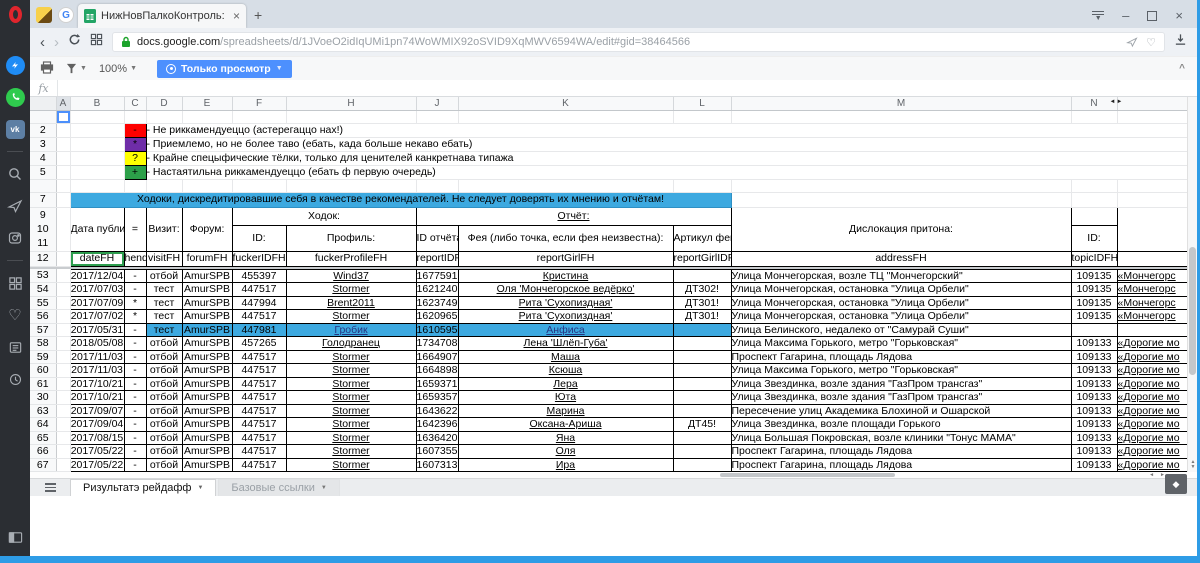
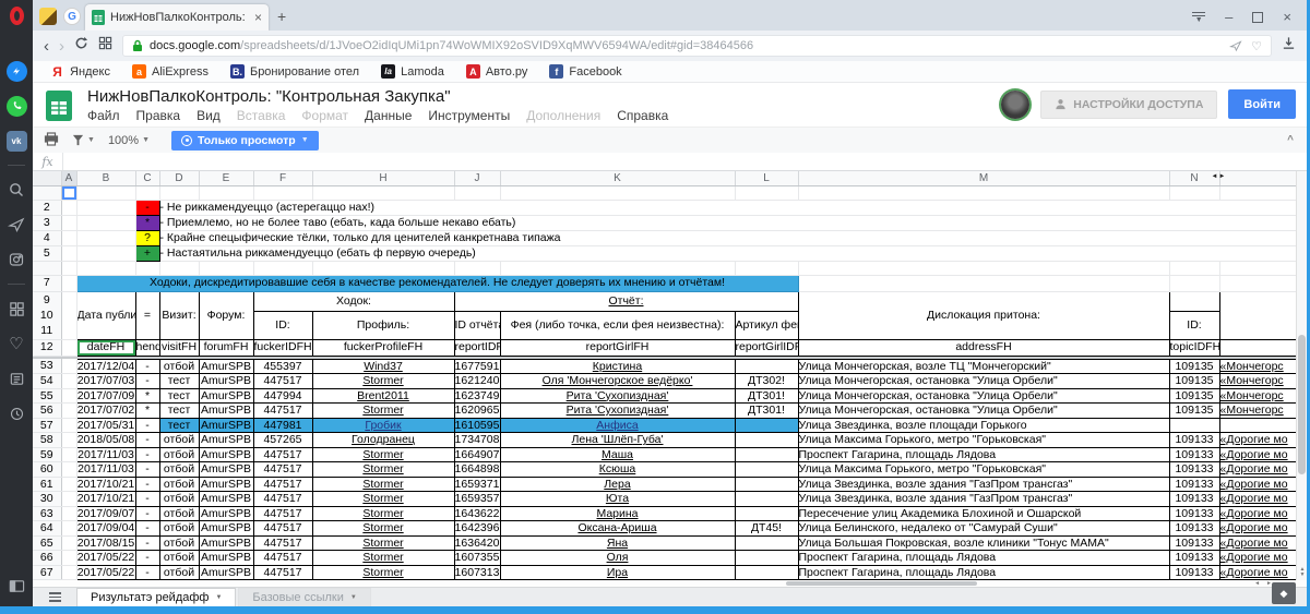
  vk
  ♡
  G
  НижНовПалкоКонтроль:
  ×
  +
  –
  ×
  ‹
  ›
  docs.google.com/spreadsheets/d/1JVoeO2idIqUMi1pn74WoWMIX92oSVID9XqMWV6594WA/edit#gid=38464566
  ♡
+ Я
+ Яндекс
+ a
+ AliExpress
+ B.
+ Бронирование отел
+ la
+ Lamoda
+ А
+ Авто.ру
+ f
+ Facebook
+ НижНовПалкоКонтроль: "Контрольная Закупка"
+ Файл
+ Правка
+ Вид
+ Вставка
+ Формат
+ Данные
+ Инструменты
+ Дополнения
+ Справка
+ НАСТРОЙКИ ДОСТУПА
+ Войти
  100%
  Только просмотр
  ^
  fx
  	A	B	C	D	E	F	H	J	K	L	M	N
  2			-	- Не риккамендуеццо (астерегаццо нах!)
  3			*	- Приемлемо, но не более таво (ебать, када больше некаво ебать)
  4			?	- Крайне спецыфические тёлки, только для ценителей канкретнава типажа
  5			+	- Настаятильна риккамендуеццо (ебать ф первую очередь)
  7		Ходоки, дискредитировавшие себя в качестве рекомендателей. Не следует доверять их мнению и отчётам!
  91011		Дата публи	=	Визит:	Форум:	Ходок:	Отчёт:	Дислокация притона:
  ID:	Профиль:	ID отчёт	Фея (либо точка, если фея неизвестна):	Артикул фе	ID:
  12		dateFH	hend	visitFH	forumFH	fuckerIDFH	fuckerProfileFH	reportID	reportGirlFH	reportGirlID	addressFH	topicIDFH
  53		2017/12/04	-	отбой	AmurSPB	455397	Wind37	1677591	Кристина		Улица Мончегорская, возле ТЦ "Мончегорский"	109135	«Мончегорс
  54		2017/07/03	-	тест	AmurSPB	447517	Stormer	1621240	Оля 'Мончегорское ведёрко'	ДТ302!	Улица Мончегорская, остановка "Улица Орбели"	109135	«Мончегорс
  55		2017/07/09	*	тест	AmurSPB	447994	Brent2011	1623749	Рита 'Сухопиздная'	ДТ301!	Улица Мончегорская, остановка "Улица Орбели"	109135	«Мончегорс
  56		2017/07/02	*	тест	AmurSPB	447517	Stormer	1620965	Рита 'Сухопиздная'	ДТ301!	Улица Мончегорская, остановка "Улица Орбели"	109135	«Мончегорс
- 57		2017/05/31	-	тест	AmurSPB	447981	Гробик	1610595	Анфиса		Улица Белинского, недалеко от "Самурай Суши"
+ 57		2017/05/31	-	тест	AmurSPB	447981	Гробик	1610595	Анфиса		Улица Звездинка, возле площади Горького
  58		2018/05/08	-	отбой	AmurSPB	457265	Голодранец	1734708	Лена 'Шлёп-Губа'		Улица Максима Горького, метро "Горьковская"	109133	«Дорогие мо
  59		2017/11/03	-	отбой	AmurSPB	447517	Stormer	1664907	Маша		Проспект Гагарина, площадь Лядова	109133	«Дорогие мо
  60		2017/11/03	-	отбой	AmurSPB	447517	Stormer	1664898	Ксюша		Улица Максима Горького, метро "Горьковская"	109133	«Дорогие мо
  61		2017/10/21	-	отбой	AmurSPB	447517	Stormer	1659371	Лера		Улица Звездинка, возле здания "ГазПром трансгаз"	109133	«Дорогие мо
  30		2017/10/21	-	отбой	AmurSPB	447517	Stormer	1659357	Юта		Улица Звездинка, возле здания "ГазПром трансгаз"	109133	«Дорогие мо
  63		2017/09/07	-	отбой	AmurSPB	447517	Stormer	1643622	Марина		Пересечение улиц Академика Блохиной и Ошарской	109133	«Дорогие мо
- 64		2017/09/04	-	отбой	AmurSPB	447517	Stormer	1642396	Оксана-Ариша	ДТ45!	Улица Звездинка, возле площади Горького	109133	«Дорогие мо
+ 64		2017/09/04	-	отбой	AmurSPB	447517	Stormer	1642396	Оксана-Ариша	ДТ45!	Улица Белинского, недалеко от "Самурай Суши"	109133	«Дорогие мо
  65		2017/08/15	-	отбой	AmurSPB	447517	Stormer	1636420	Яна		Улица Большая Покровская, возле клиники "Тонус МАМА"	109133	«Дорогие мо
  66		2017/05/22	-	отбой	AmurSPB	447517	Stormer	1607355	Оля		Проспект Гагарина, площадь Лядова	109133	«Дорогие мо
  67		2017/05/22	-	отбой	AmurSPB	447517	Stormer	1607313	Ира		Проспект Гагарина, площадь Лядова	109133	«Дорогие мо
  Ризультатэ рейдафф
  Базовые ссылки
  ◆
